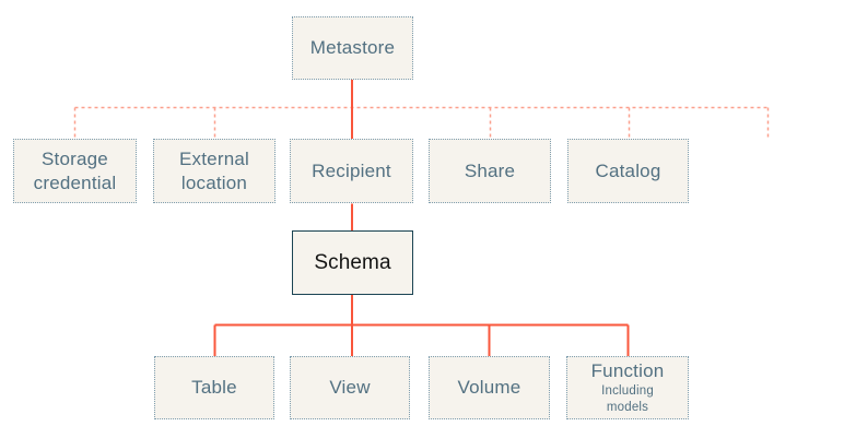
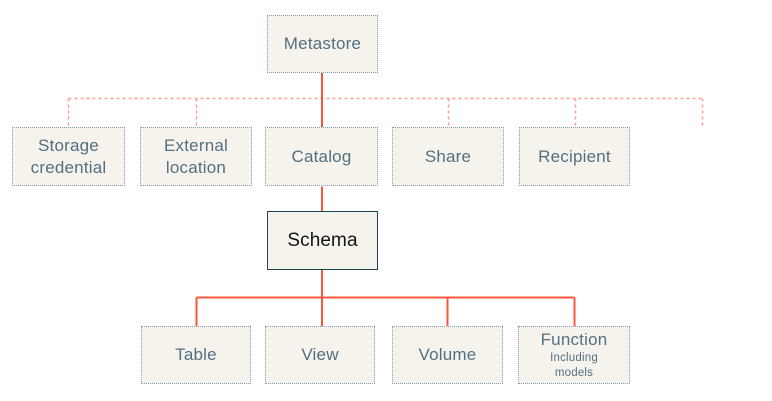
  Metastore
  Storage credential
  External location
- Recipient
+ Catalog
  Share
- Catalog
+ Recipient
  Schema
  Table
  View
  Volume
  Function
  Including models
